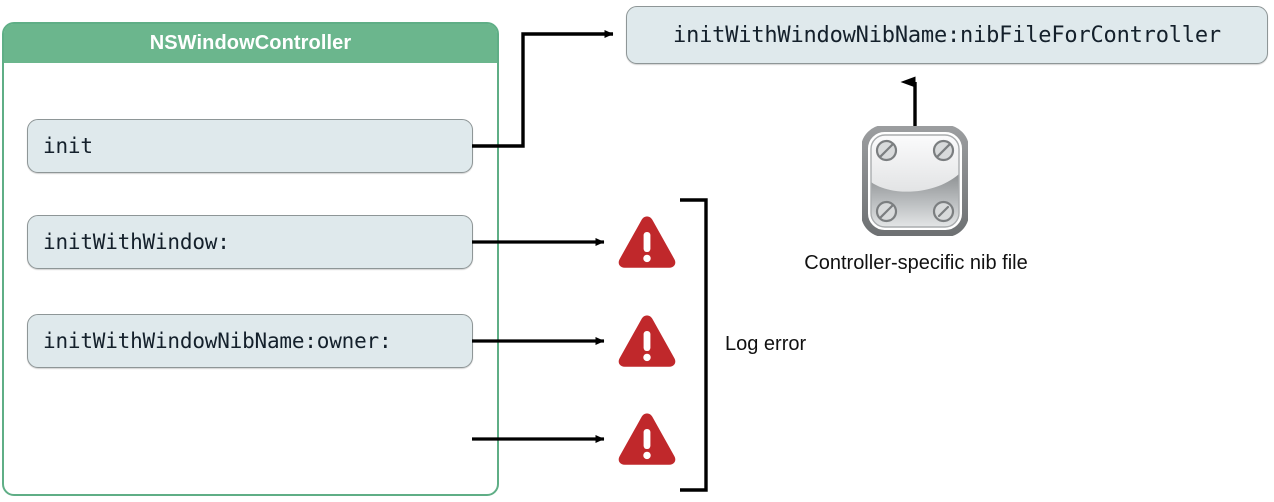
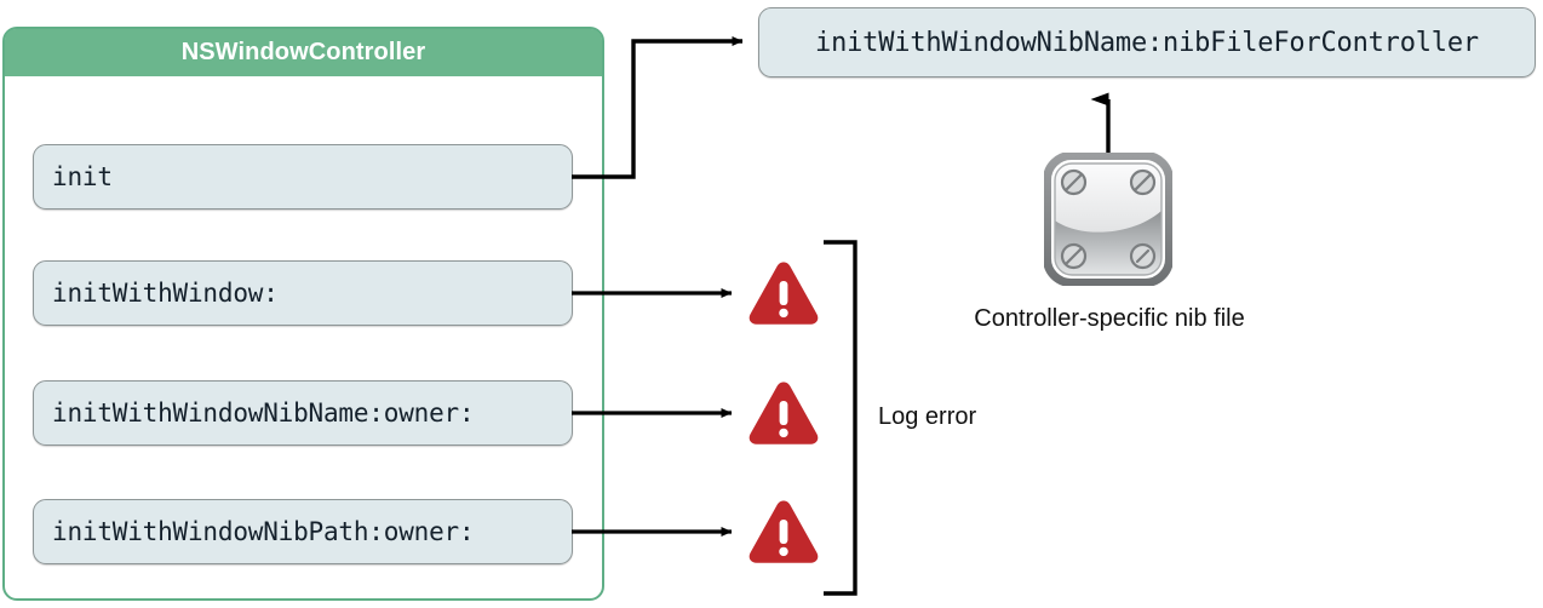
  NSWindowController
  init
  initWithWindow:
  initWithWindowNibName:owner:
+ initWithWindowNibPath:owner:
  initWithWindowNibName:nibFileForController
  Log error
  Controller-specific nib file
